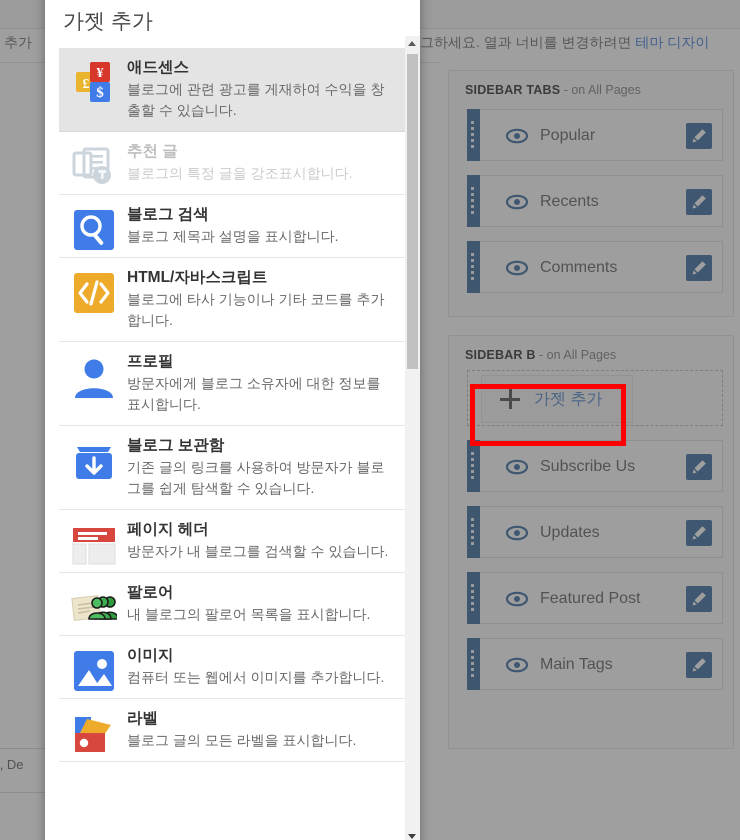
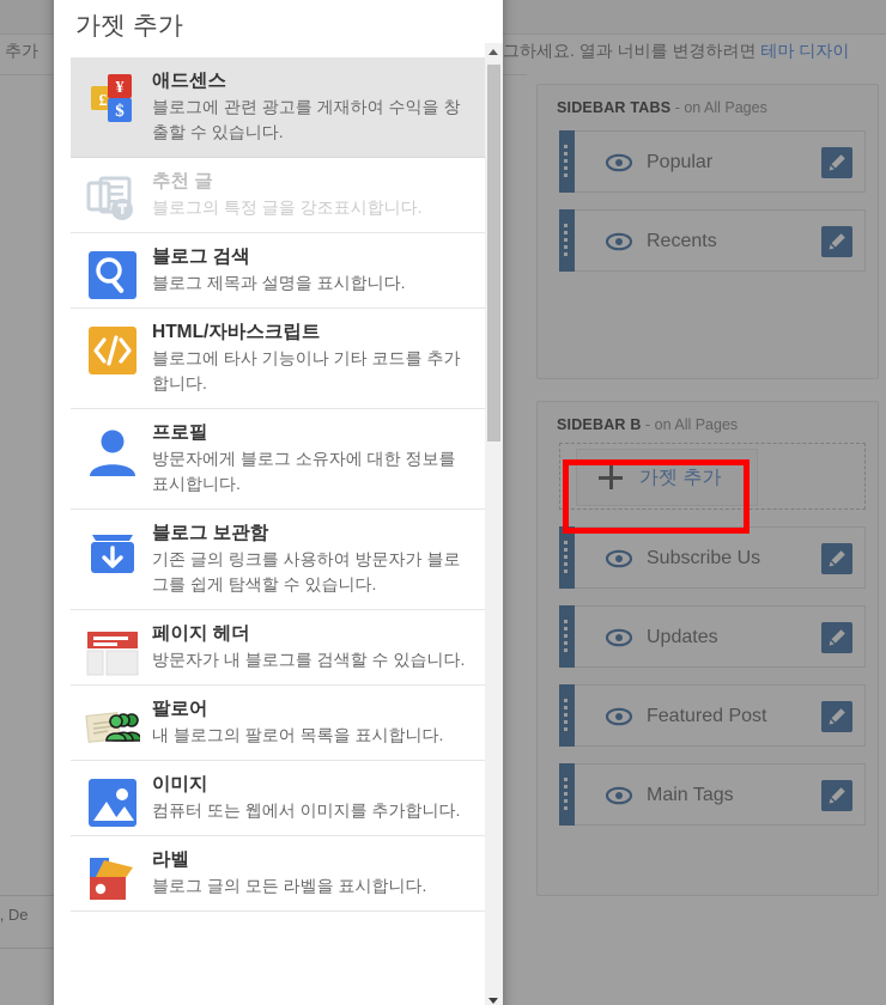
  추가
  그하세요. 열과 너비를 변경하려면 테마 디자이
  SIDEBAR TABS - on All Pages
  Popular
  Recents
- Comments
  SIDEBAR B - on All Pages
  가젯 추가
  Subscribe Us
  Updates
  Featured Post
  Main Tags
  가젯 추가
  ¥
  £
  $
  애드센스
  블로그에 관련 광고를 게재하여 수익을 창출할 수 있습니다.
  추천 글
  블로그의 특정 글을 강조표시합니다.
  블로그 검색
  블로그 제목과 설명을 표시합니다.
  HTML/자바스크립트
  블로그에 타사 기능이나 기타 코드를 추가합니다.
  프로필
  방문자에게 블로그 소유자에 대한 정보를 표시합니다.
  블로그 보관함
  기존 글의 링크를 사용하여 방문자가 블로그를 쉽게 탐색할 수 있습니다.
  페이지 헤더
  방문자가 내 블로그를 검색할 수 있습니다.
  팔로어
  내 블로그의 팔로어 목록을 표시합니다.
  이미지
  컴퓨터 또는 웹에서 이미지를 추가합니다.
  라벨
  블로그 글의 모든 라벨을 표시합니다.
